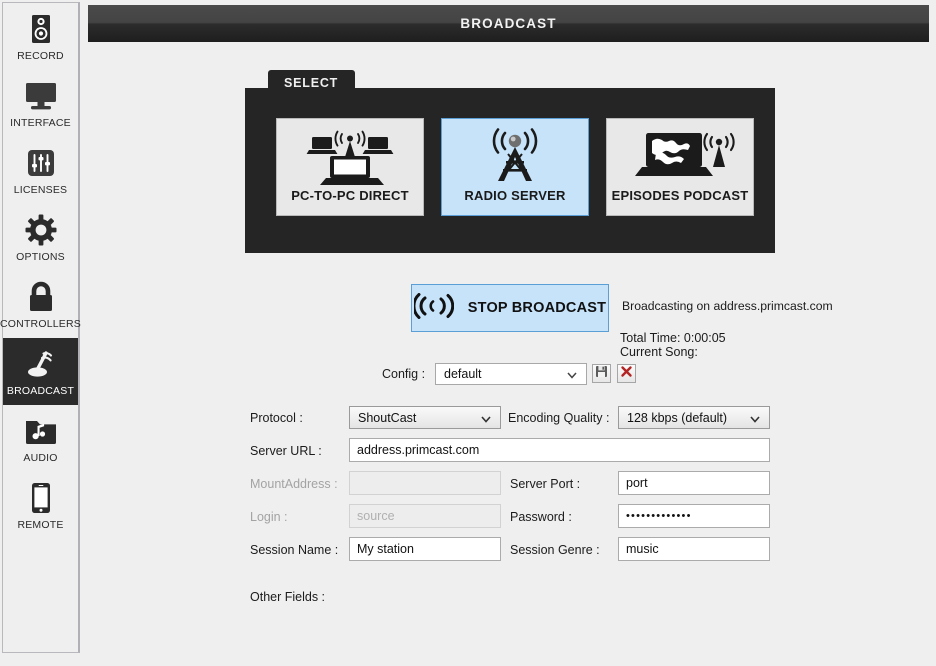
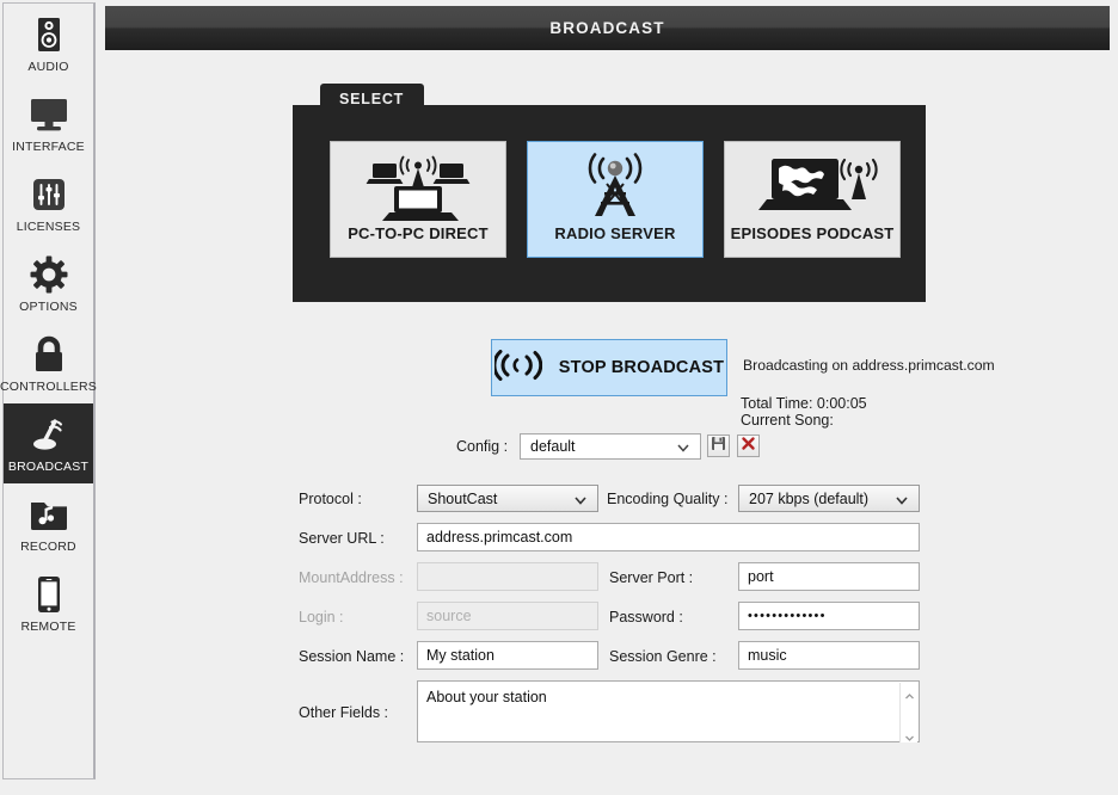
- RECORD
+ AUDIO
  INTERFACE
  LICENSES
  OPTIONS
  CONTROLLERS
  BROADCAST
- AUDIO
+ RECORD
  REMOTE
  BROADCAST
  SELECT
  PC-TO-PC DIRECT
  RADIO SERVER
  EPISODES PODCAST
  STOP BROADCAST
  Broadcasting on address.primcast.com
  Total Time: 0:00:05
  Current Song:
  Config :
  default
  Protocol :
  ShoutCast
  Encoding Quality :
- 128 kbps (default)
+ 207 kbps (default)
  Server URL :
  address.primcast.com
  MountAddress :
  Server Port :
  port
  Login :
  source
  Password :
  •••••••••••••
  Session Name :
  My station
  Session Genre :
  music
  Other Fields :
+ About your station
